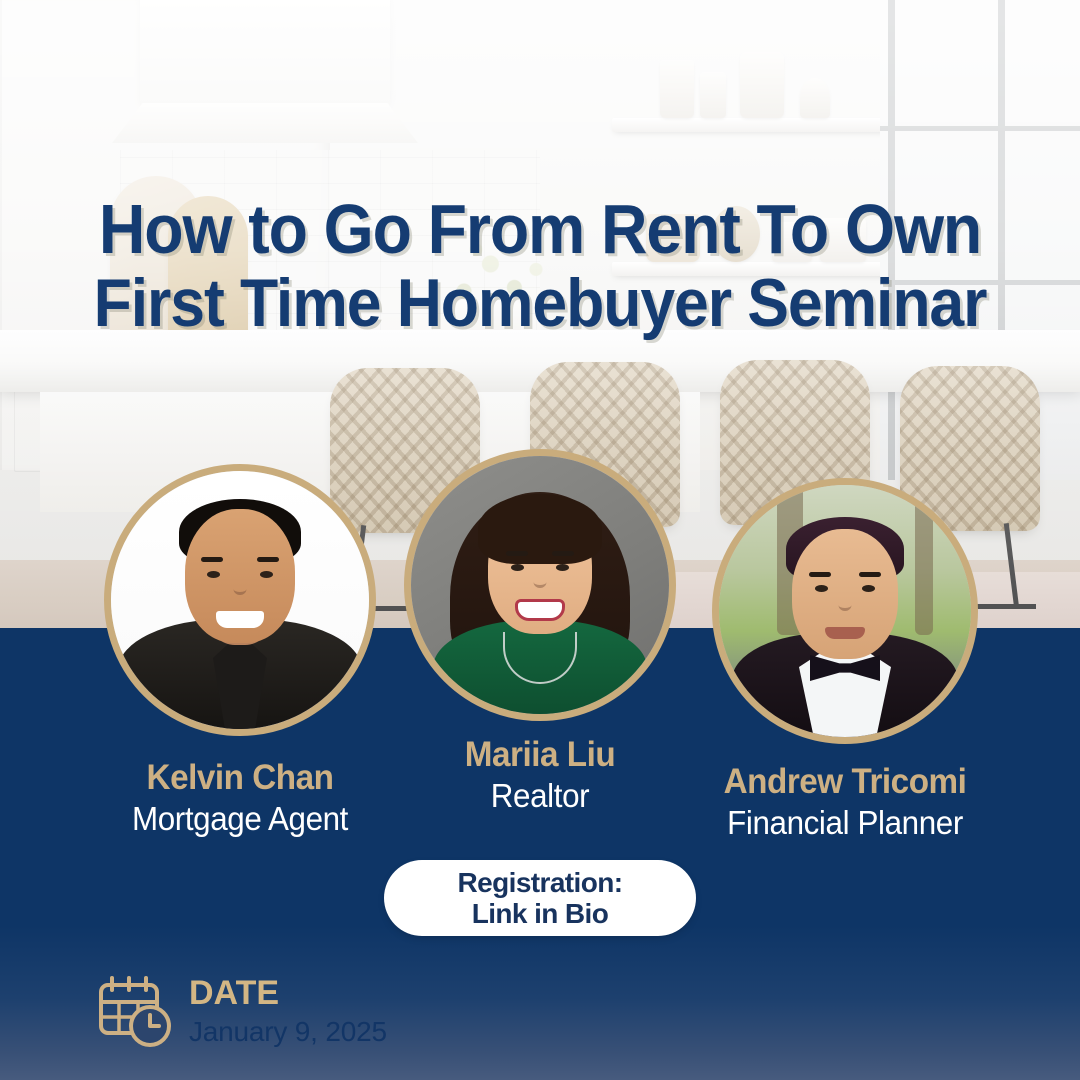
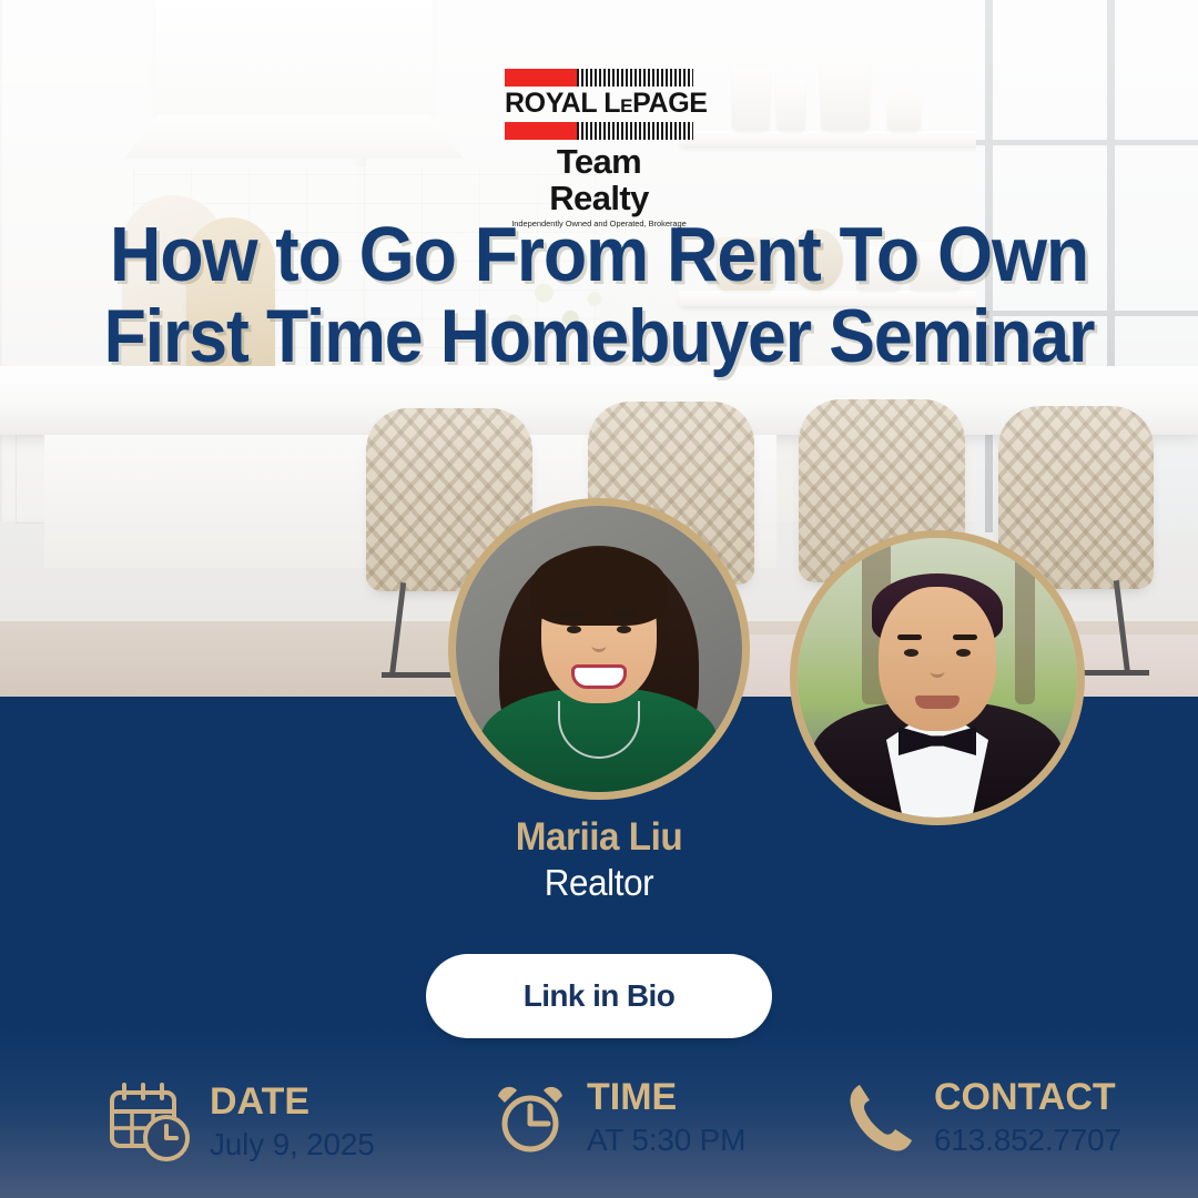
+ ROYAL LEPAGE
+ Team Realty
+ Independently Owned and Operated, Brokerage
  How to Go From Rent To Own
  First Time Homebuyer Seminar
- Kelvin Chan
- Mortgage Agent
  Mariia Liu
  Realtor
- Andrew Tricomi
- Financial Planner
- Registration:
  Link in Bio
  DATE
- January 9, 2025
+ July 9, 2025
+ TIME
+ AT 5:30 PM
+ CONTACT
+ 613.852.7707
